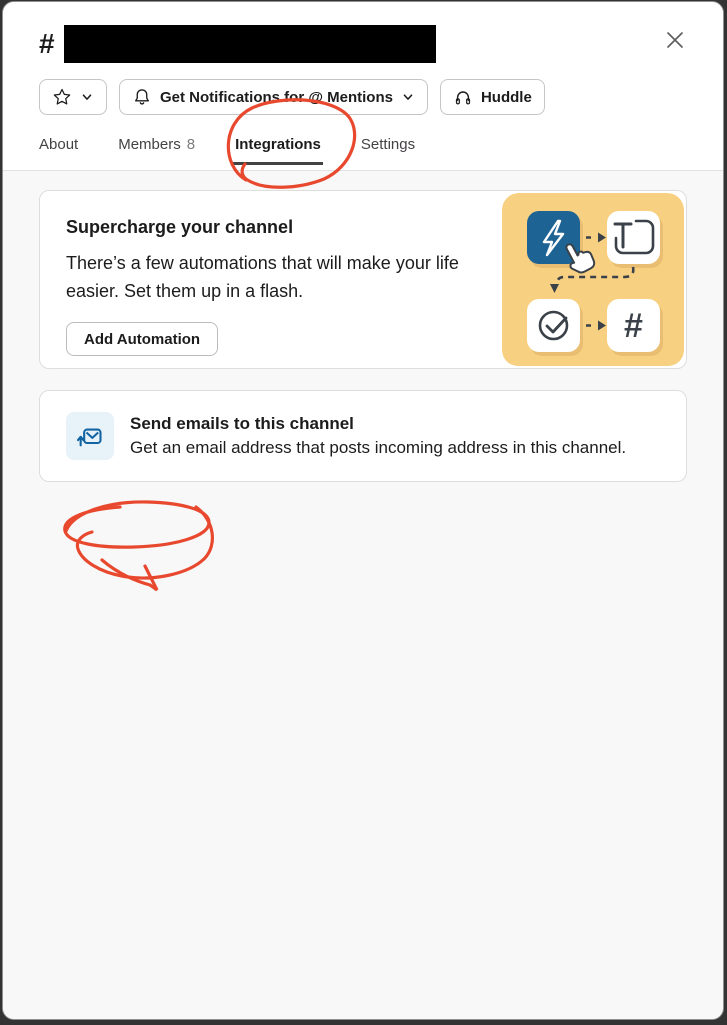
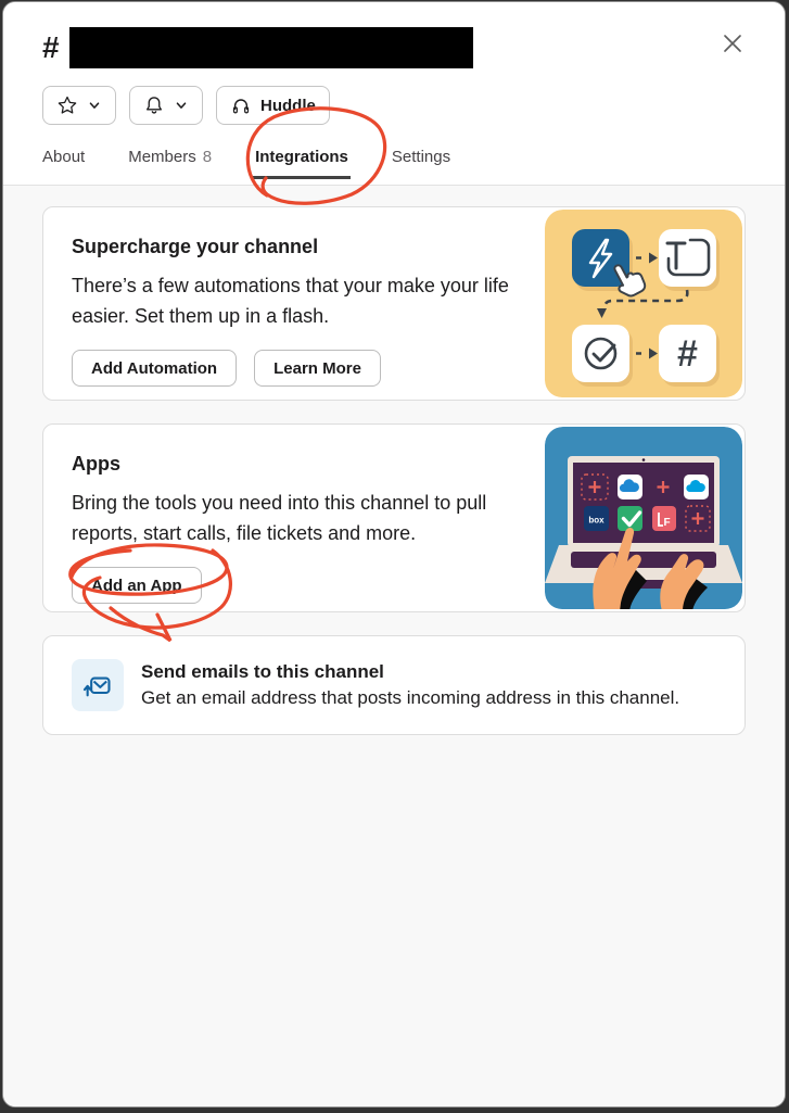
  #
- Get Notifications for @ Mentions
  Huddle
  About
  Members 8
  Integrations
  Settings
  Supercharge your channel
- There’s a few automations that will make your life easier. Set them up in a flash.
+ There’s a few automations that your make your life easier. Set them up in a flash.
  Add Automation
+ Learn More
  #
+ Apps
+ Bring the tools you need into this channel to pull reports, start calls, file tickets and more.
+ Add an App
+ box
+ F
  Send emails to this channel
  Get an email address that posts incoming address in this channel.
